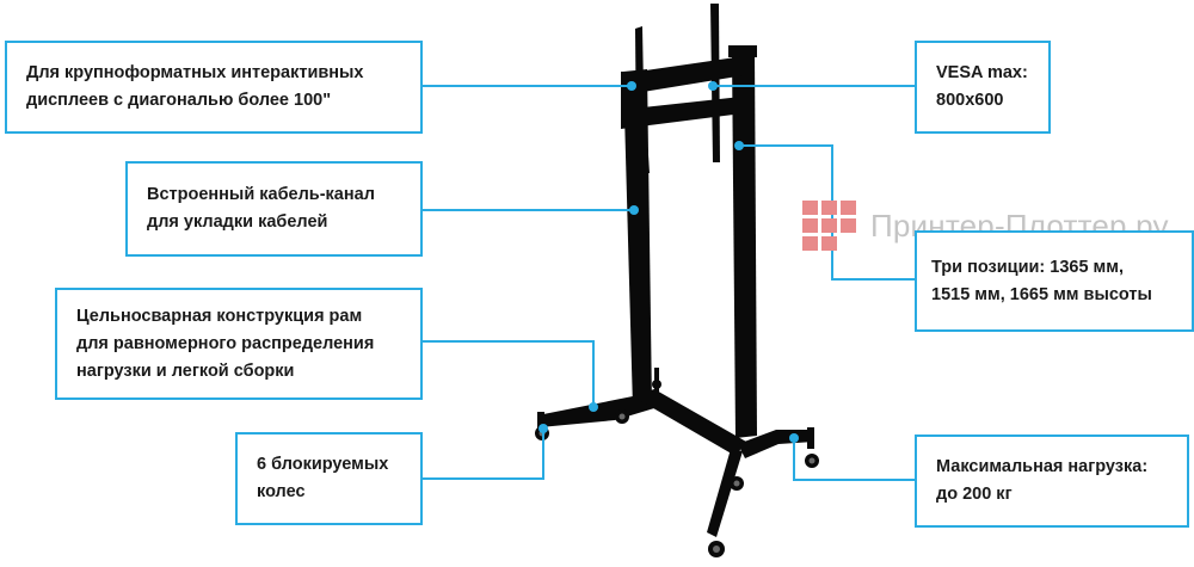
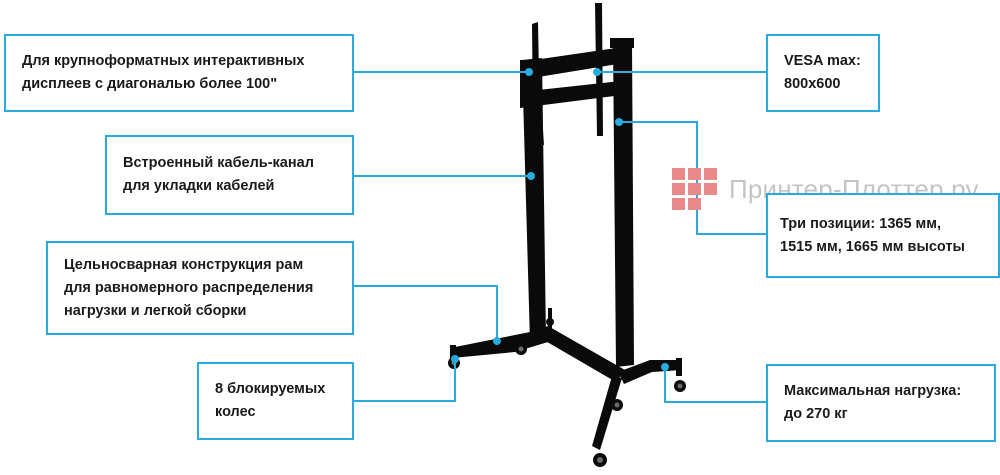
  Принтер-Плоттер.ру
  Для крупноформатных интерактивных
  дисплеев с диагональю более 100"
  Встроенный кабель-канал
  для укладки кабелей
  Цельносварная конструкция рам
  для равномерного распределения
  нагрузки и легкой сборки
- 6 блокируемых
+ 8 блокируемых
  колес
  VESA max:
  800x600
  Три позиции: 1365 мм,
  1515 мм, 1665 мм высоты
  Максимальная нагрузка:
- до 200 кг
+ до 270 кг
